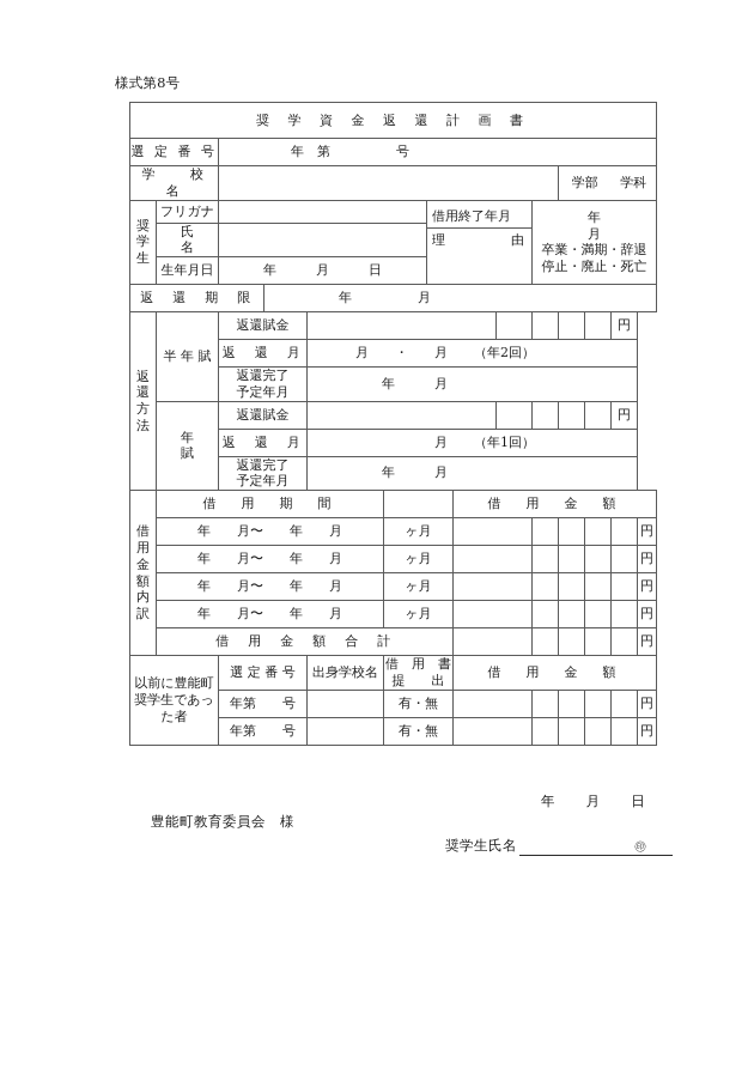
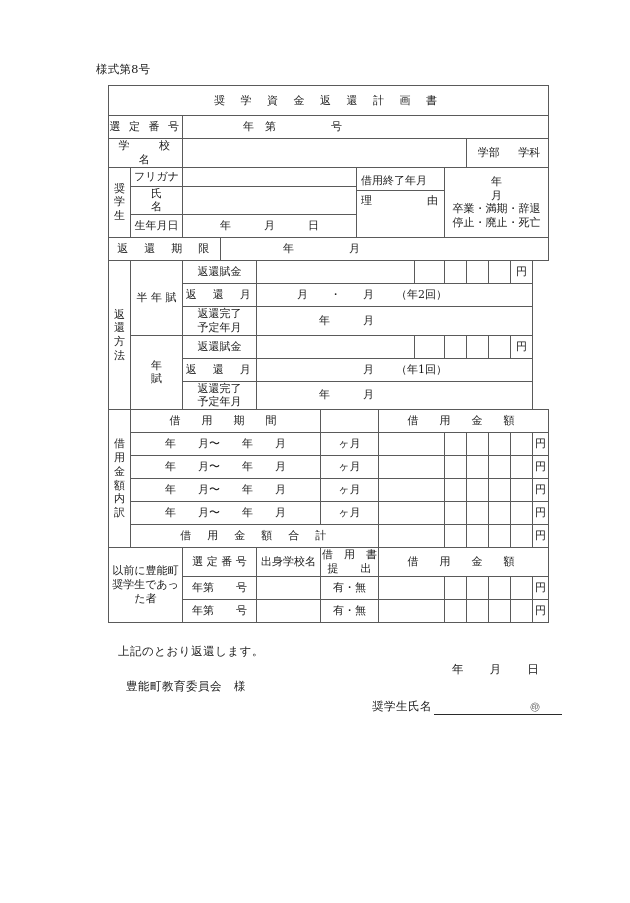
  様式第8号
  奨 学 資 金 返 還 計 画 書
  選 定 番 号	年 第 号
  学 校 名		学部	学科
  奨 学 生	フリガナ		借用終了年月 理 由	年 月 卒業・満期・辞退 停止・廃止・死亡
  氏 名
  生年月日	年 月 日
  返 還 期 限	年 月
  返 還 方 法	半 年 賦	返還賦金						円
  返 還 月	月 ・ 月 （年2回）
  返還完了 予定年月	年 月
  年 賦	返還賦金						円
  返 還 月	月 （年1回）
  返還完了 予定年月	年 月
  借 用 金 額 内 訳	借 用 期 間		借 用 金 額
  年 月〜 年 月	ヶ月						円
  年 月〜 年 月	ヶ月						円
  年 月〜 年 月	ヶ月						円
  年 月〜 年 月	ヶ月						円
  借 用 金 額 合 計						円
  以前に豊能町奨学生であった者	選 定 番 号	出身学校名	借 用 書 提 出	借 用 金 額
  年第 号		有・無						円
  年第 号		有・無						円
+ 上記のとおり返還します。
  年 月 日
  豊能町教育委員会 様
  奨学生氏名
  ㊞
